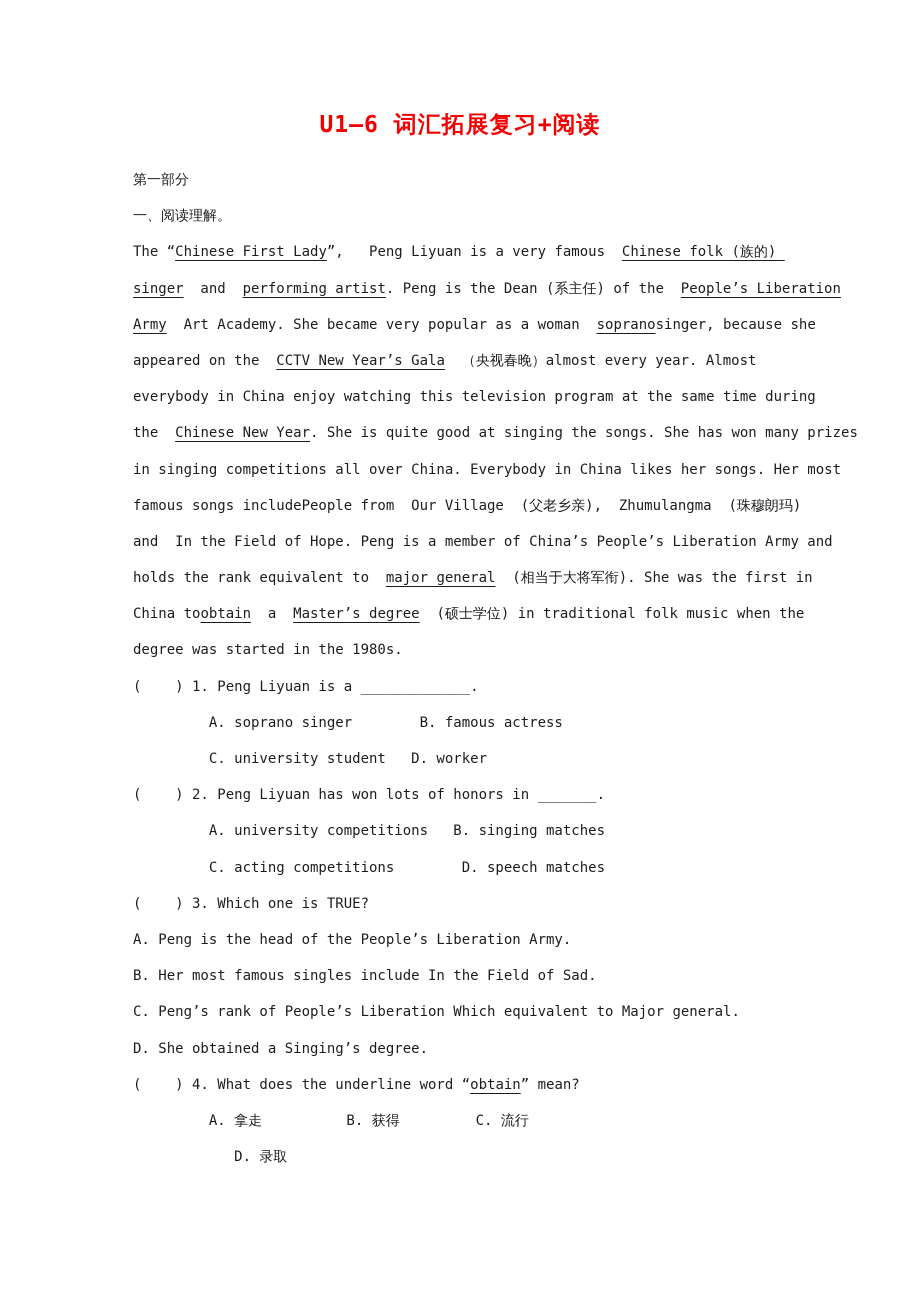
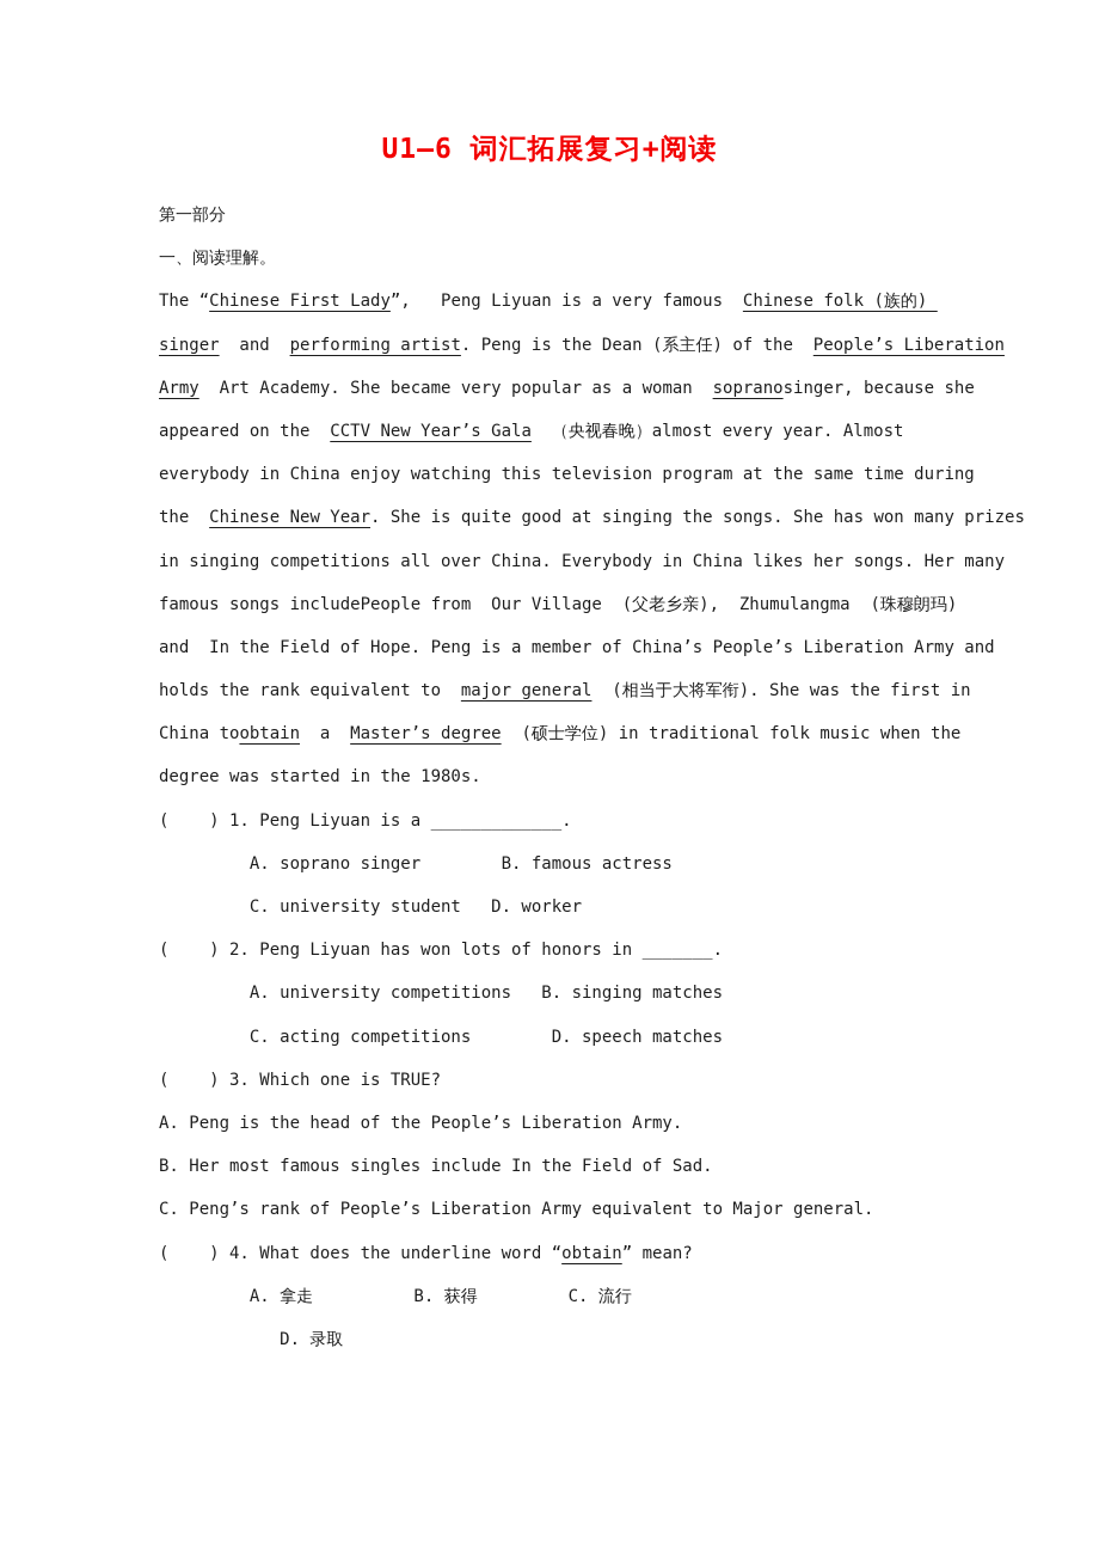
  U1—6 词汇拓展复习+阅读
  第一部分
  一、阅读理解。
  The “Chinese First Lady”, Peng Liyuan is a very famous Chinese folk (族的)
  singer and performing artist. Peng is the Dean (系主任) of the People’s Liberation
  Army Art Academy. She became very popular as a woman sopranosinger, because she
  appeared on the CCTV New Year’s Gala （央视春晚）almost every year. Almost
  everybody in China enjoy watching this television program at the same time during
  the Chinese New Year. She is quite good at singing the songs. She has won many prizes
- in singing competitions all over China. Everybody in China likes her songs. Her most
+ in singing competitions all over China. Everybody in China likes her songs. Her many
  famous songs includePeople from Our Village (父老乡亲), Zhumulangma (珠穆朗玛)
  and In the Field of Hope. Peng is a member of China’s People’s Liberation Army and
  holds the rank equivalent to major general (相当于大将军衔). She was the first in
  China toobtain a Master’s degree (硕士学位) in traditional folk music when the
  degree was started in the 1980s.
  ( ) 1. Peng Liyuan is a _____________.
  A. soprano singer B. famous actress
  C. university student D. worker
  ( ) 2. Peng Liyuan has won lots of honors in _______.
  A. university competitions B. singing matches
  C. acting competitions D. speech matches
  ( ) 3. Which one is TRUE?
  A. Peng is the head of the People’s Liberation Army.
  B. Her most famous singles include In the Field of Sad.
- C. Peng’s rank of People’s Liberation Which equivalent to Major general.
+ C. Peng’s rank of People’s Liberation Army equivalent to Major general.
- D. She obtained a Singing’s degree.
  ( ) 4. What does the underline word “obtain” mean?
  A. 拿走 B. 获得 C. 流行
  D. 录取
